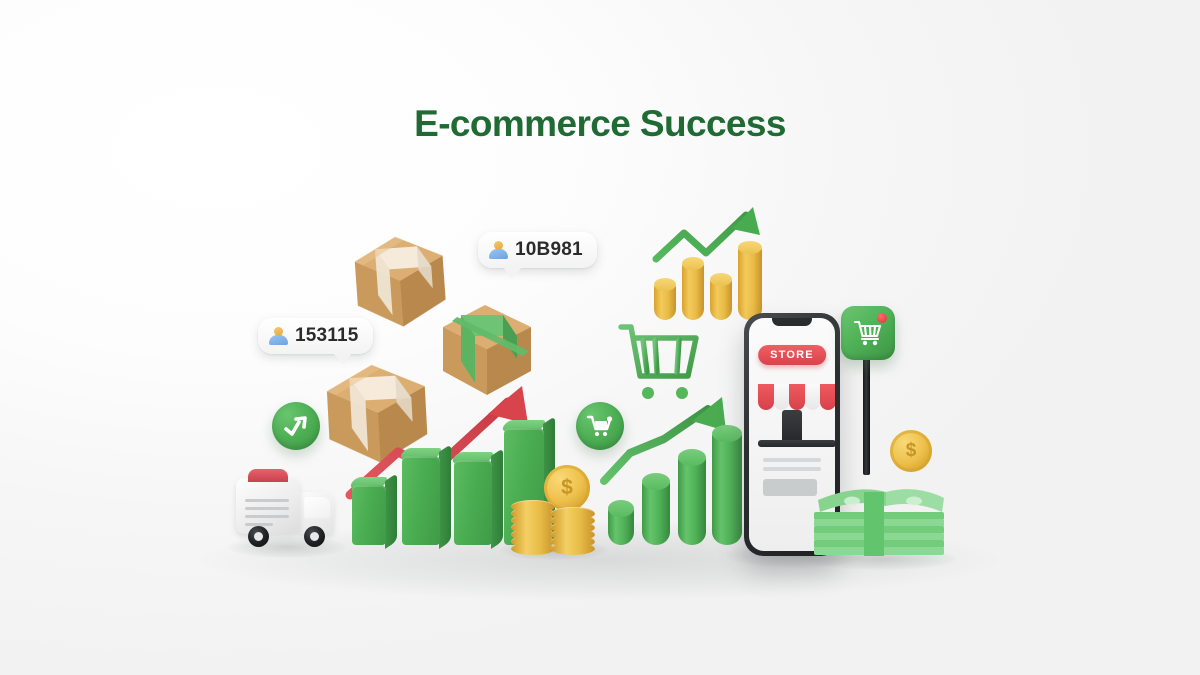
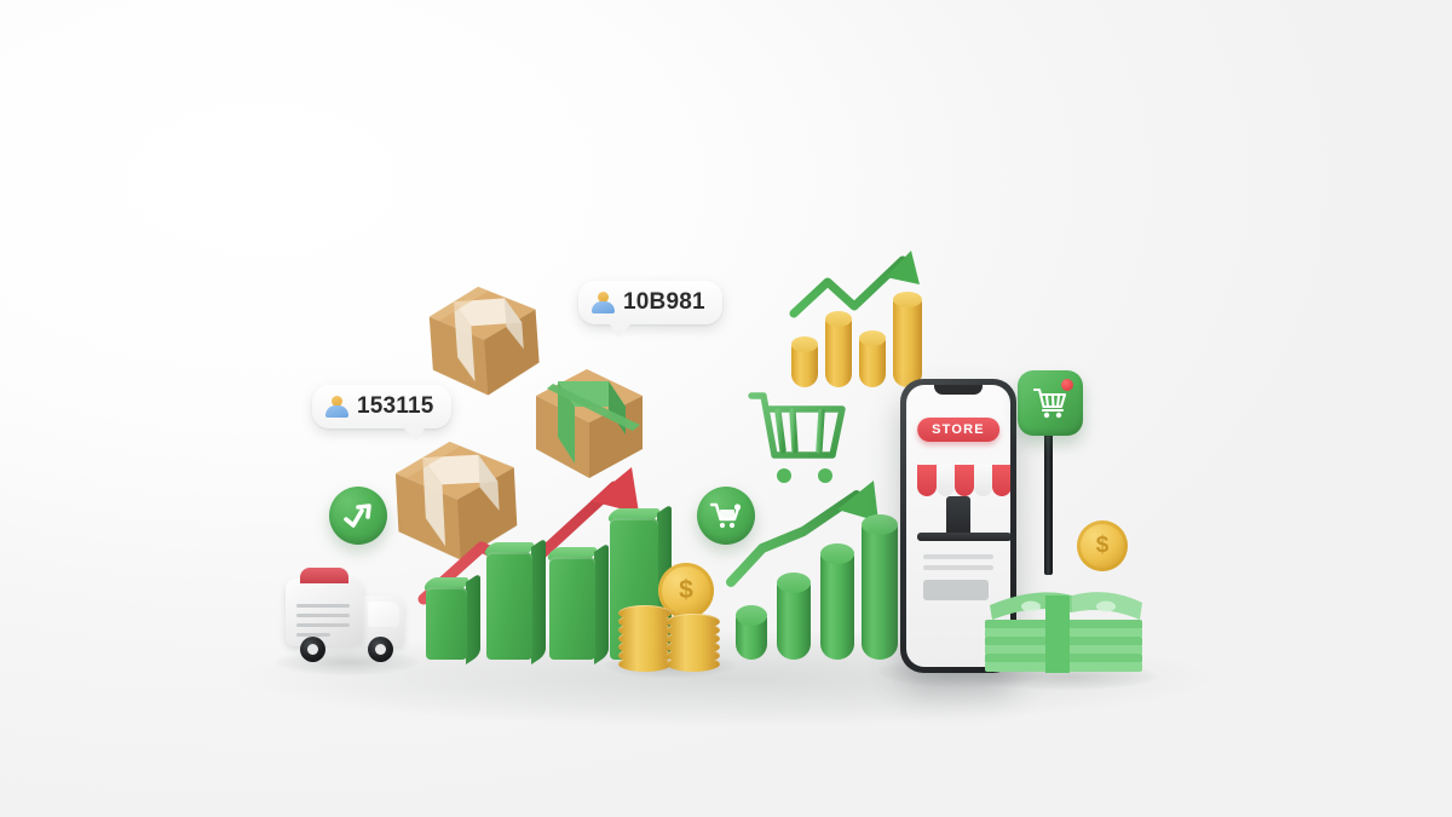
- E-commerce Success
  $
  STORE
  $
  10B981
  153115
